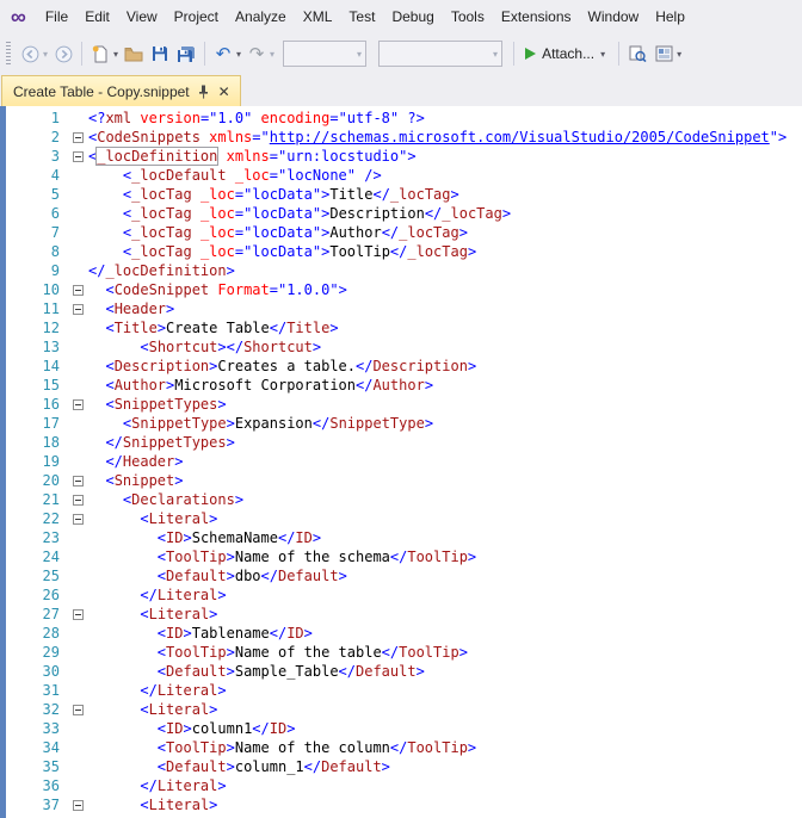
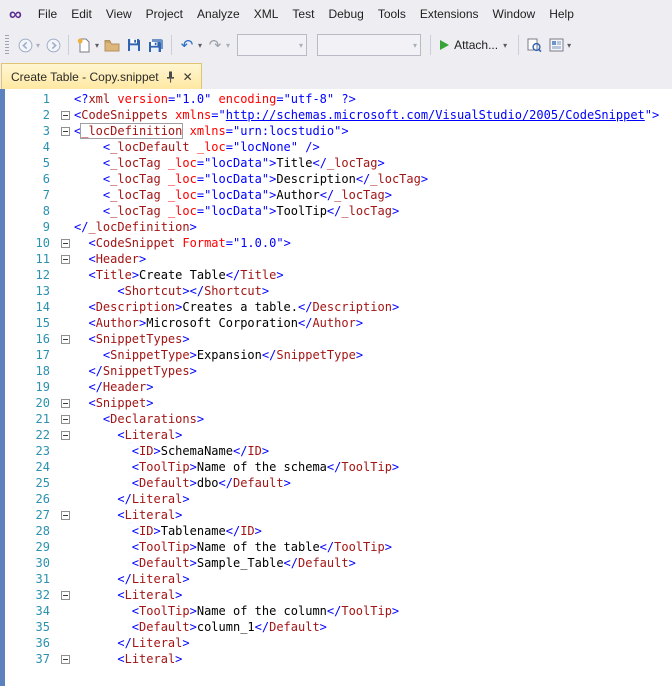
  ∞
  File
  Edit
  View
  Project
  Analyze
  XML
  Test
  Debug
  Tools
  Extensions
  Window
  Help
  ▾
  ▾
  ↶
  ▾
  ↷
  ▾
  ▾
  ▾
  Attach...
  ▾
  ▾
  Create Table - Copy.snippet
  ✕
  1
  <?xml version="1.0" encoding="utf-8" ?>
  2
  <CodeSnippets xmlns="http://schemas.microsoft.com/VisualStudio/2005/CodeSnippet">
  3
  <_locDefinition xmlns="urn:locstudio">
  4
  <_locDefault _loc="locNone" />
  5
  <_locTag _loc="locData">Title</_locTag>
  6
  <_locTag _loc="locData">Description</_locTag>
  7
  <_locTag _loc="locData">Author</_locTag>
  8
  <_locTag _loc="locData">ToolTip</_locTag>
  9
  </_locDefinition>
  10
  <CodeSnippet Format="1.0.0">
  11
  <Header>
  12
  <Title>Create Table</Title>
  13
  <Shortcut></Shortcut>
  14
  <Description>Creates a table.</Description>
  15
  <Author>Microsoft Corporation</Author>
  16
  <SnippetTypes>
  17
  <SnippetType>Expansion</SnippetType>
  18
  </SnippetTypes>
  19
  </Header>
  20
  <Snippet>
  21
  <Declarations>
  22
  <Literal>
  23
  <ID>SchemaName</ID>
  24
  <ToolTip>Name of the schema</ToolTip>
  25
  <Default>dbo</Default>
  26
  </Literal>
  27
  <Literal>
  28
  <ID>Tablename</ID>
  29
  <ToolTip>Name of the table</ToolTip>
  30
  <Default>Sample_Table</Default>
  31
  </Literal>
  32
  <Literal>
- 33
- <ID>column1</ID>
  34
  <ToolTip>Name of the column</ToolTip>
  35
  <Default>column_1</Default>
  36
  </Literal>
  37
  <Literal>
